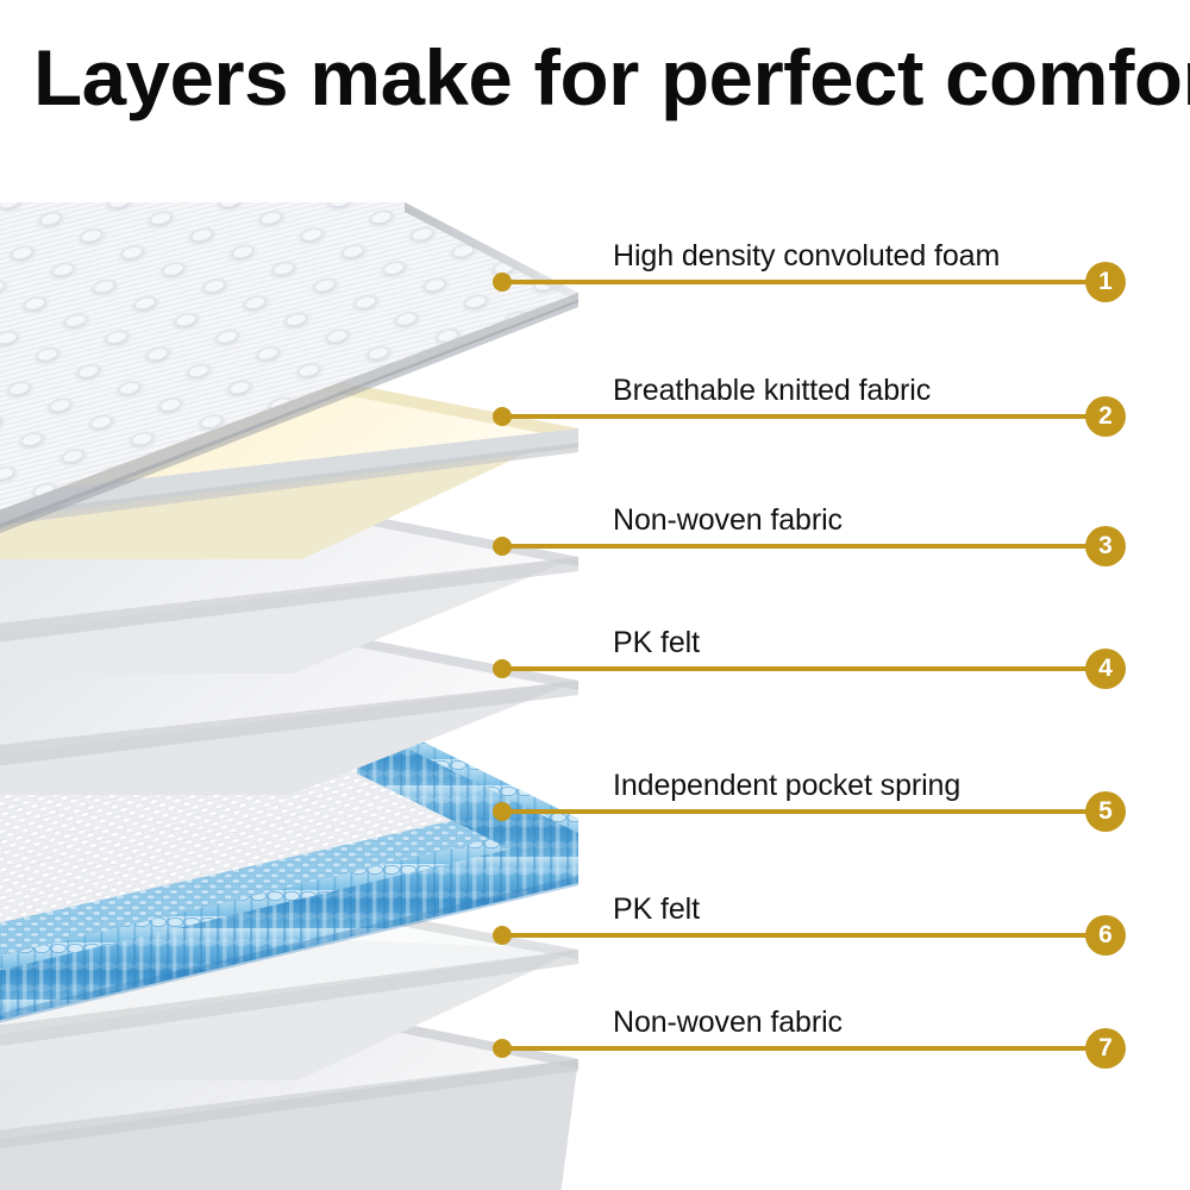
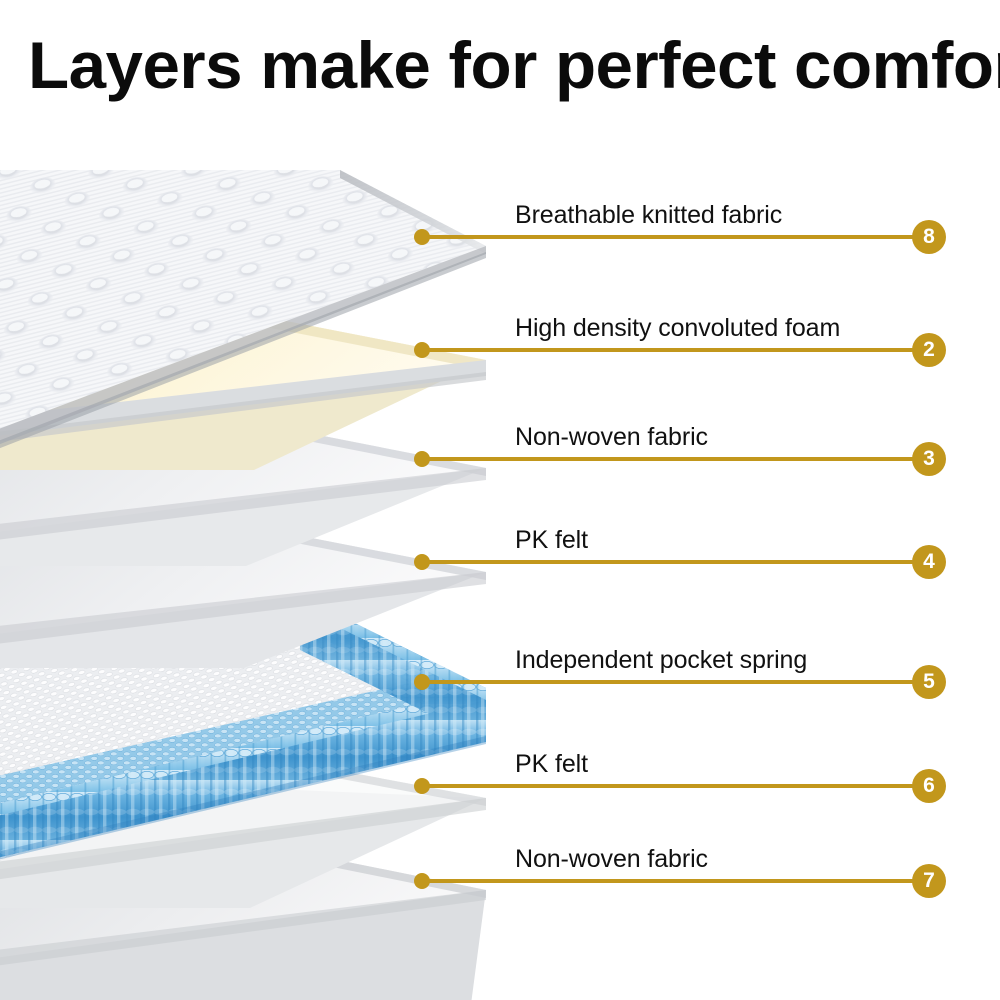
  Layers make for perfect comfo
- High density convoluted foam
+ Breathable knitted fabric
- 1
+ 8
- Breathable knitted fabric
+ High density convoluted foam
  2
  Non-woven fabric
  3
  PK felt
  4
  Independent pocket spring
  5
  PK felt
  6
  Non-woven fabric
  7
